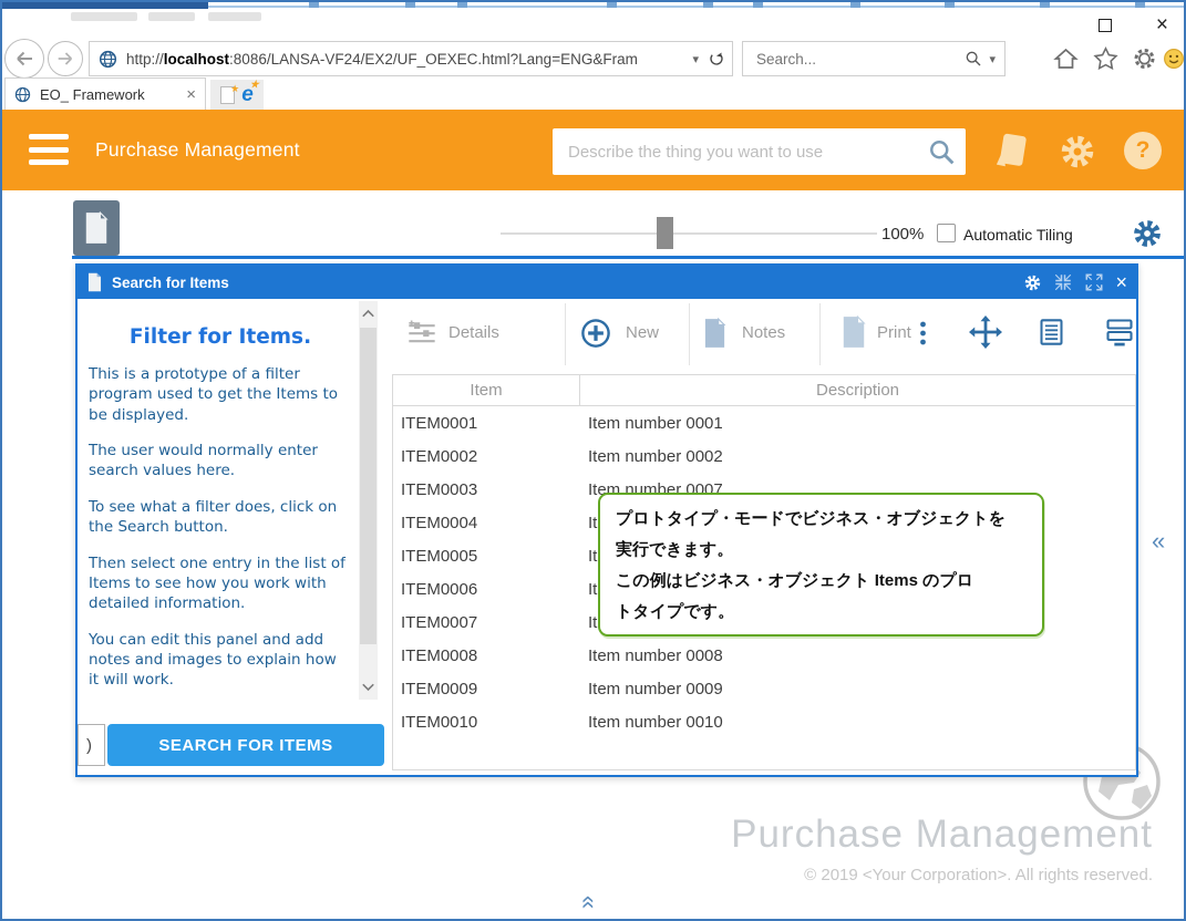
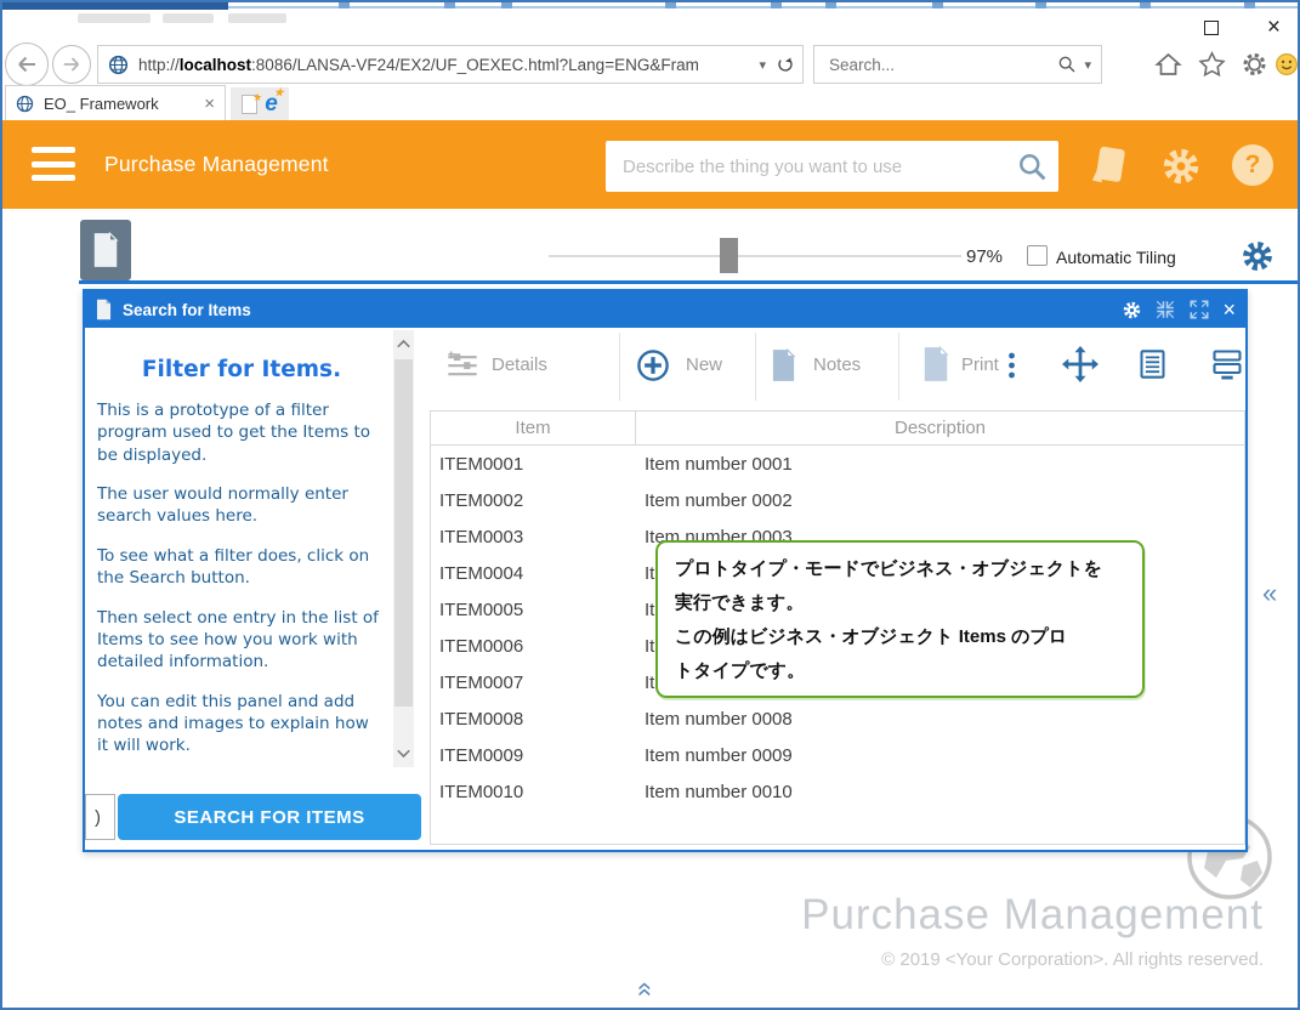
  ×
  http://localhost:8086/LANSA-VF24/EX2/UF_OEXEC.html?Lang=ENG&Fram
  ▾
  Search...
  ▾
  EO_ Framework
  ×
  ★
  e
  ★
  Purchase Management
  Describe the thing you want to use
  ?
- 100%
+ 97%
  Automatic Tiling
  Purchase Management
  © 2019 <Your Corporation>. All rights reserved.
  «
  Search for Items
  ×
  Filter for Items.
  This is a prototype of a filter program used to get the Items to be displayed.
  The user would normally enter search values here.
  To see what a filter does, click on the Search button.
  Then select one entry in the list of Items to see how you work with detailed information.
  You can edit this panel and add notes and images to explain how it will work.
  )
  SEARCH FOR ITEMS
  Details
  New
  Notes
  Print
  Item
  Description
  ITEM0001
  Item number 0001
  ITEM0002
  Item number 0002
  ITEM0003
- Item number 0007
+ Item number 0003
  ITEM0004
  ITEM0005
  ITEM0006
  ITEM0007
  ITEM0008
  Item number 0008
  ITEM0009
  Item number 0009
  ITEM0010
  Item number 0010
  プロトタイプ・モードでビジネス・オブジェクトを
  実行できます。
  この例はビジネス・オブジェクト Items のプロ
  トタイプです。
